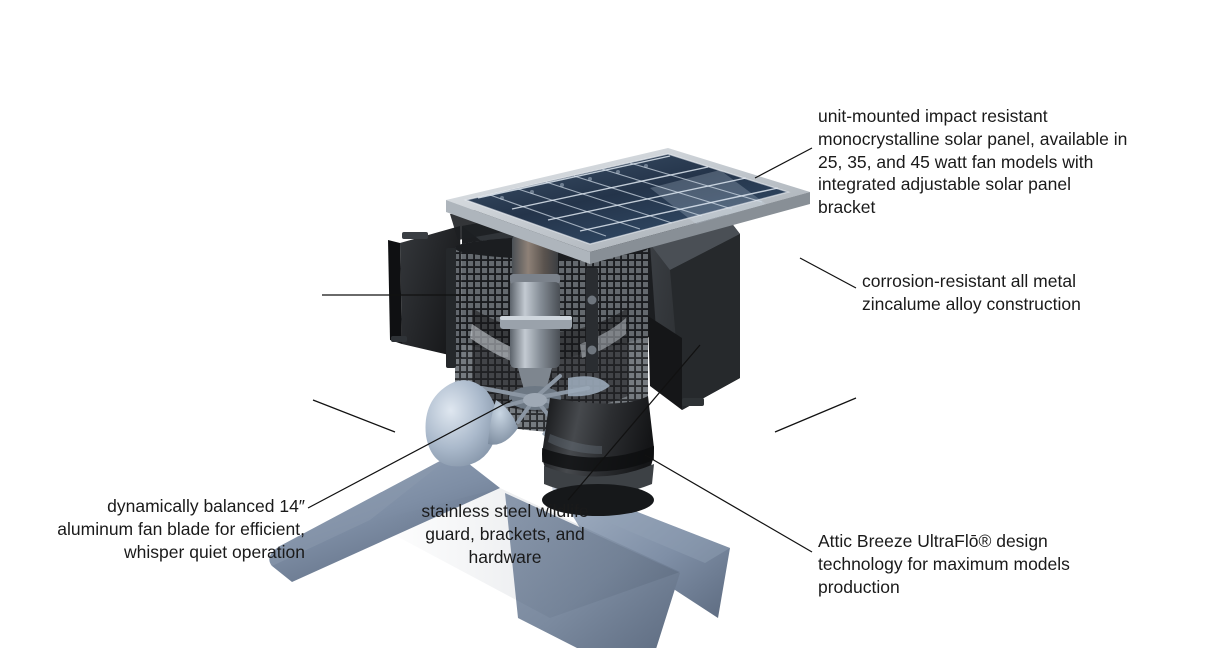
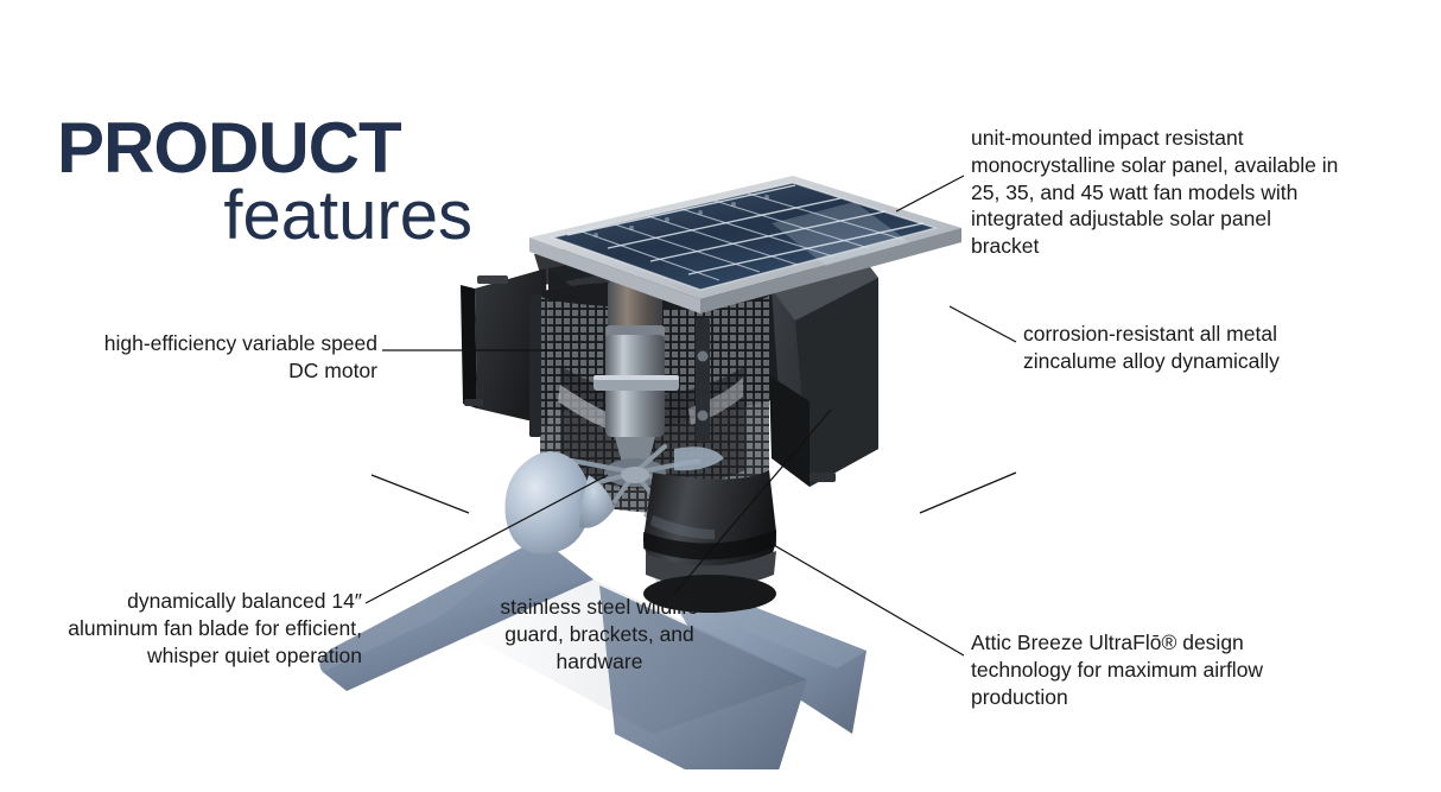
+ PRODUCT
+ features
  unit-mounted impact resistant monocrystalline solar panel, available in 25, 35, and 45 watt fan models with integrated adjustable solar panel bracket
- corrosion-resistant all metal zincalume alloy construction
+ corrosion-resistant all metal zincalume alloy dynamically
- Attic Breeze UltraFlō® design technology for maximum models production
+ Attic Breeze UltraFlō® design technology for maximum airflow production
+ high-efficiency variable speed DC motor
  dynamically balanced 14″ aluminum fan blade for efficient, whisper quiet operation
  stainless steel wildlife guard, brackets, and hardware
